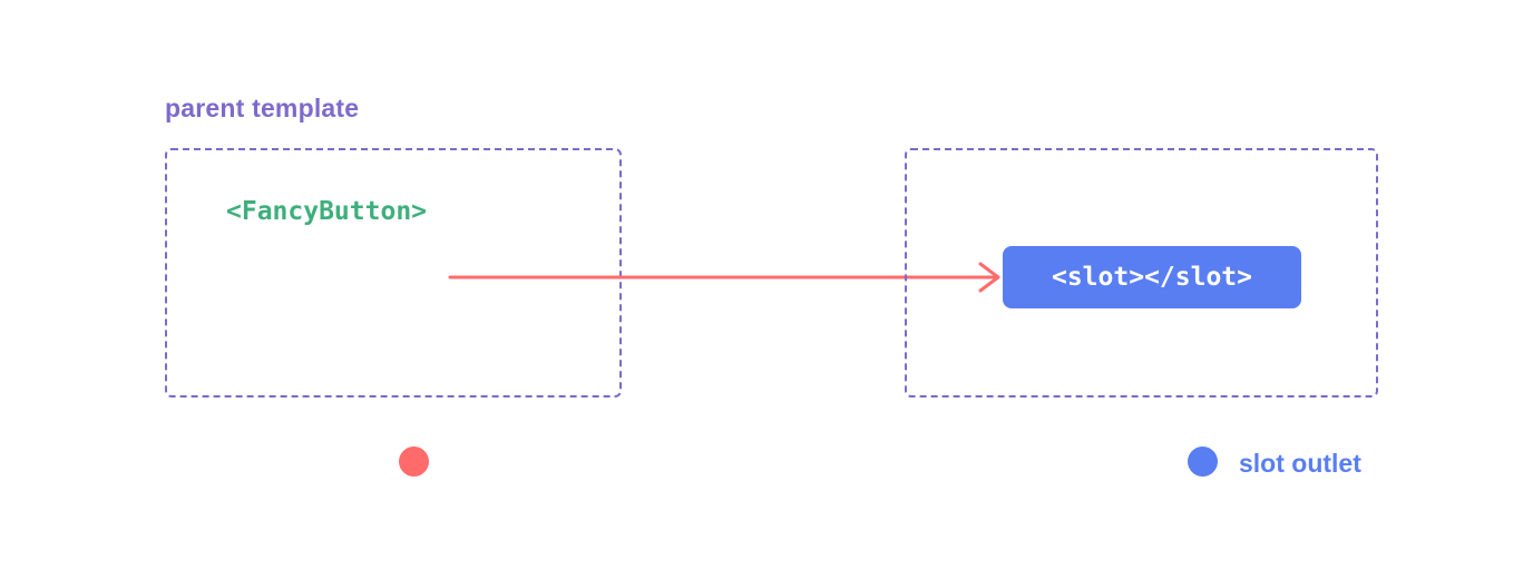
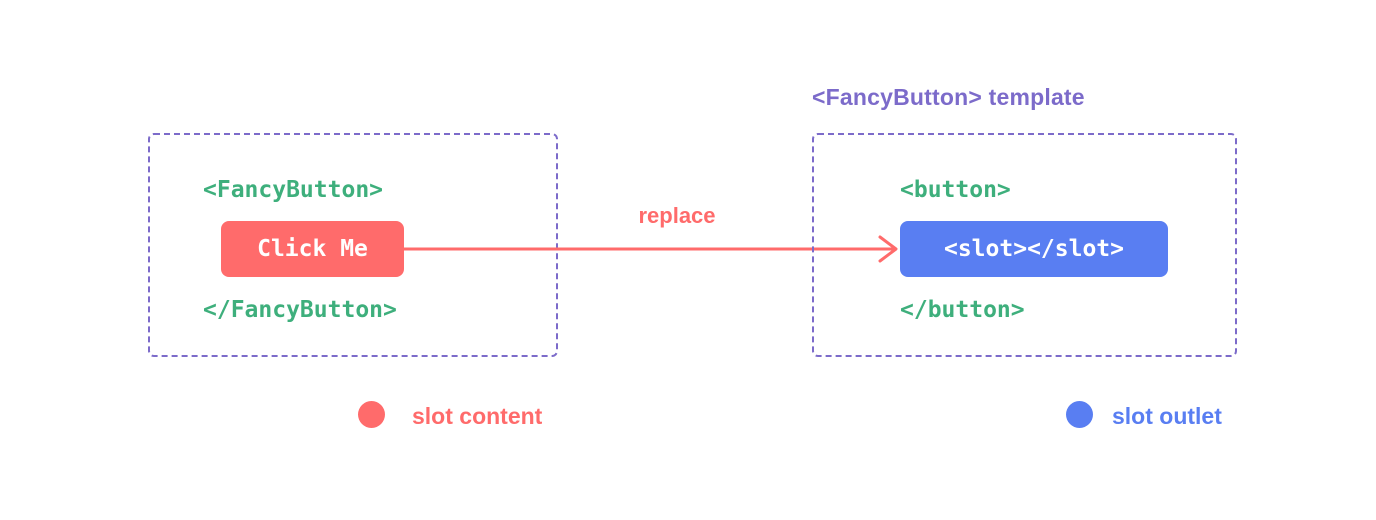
- parent template
  <FancyButton>
+ Click Me
+ </FancyButton>
+ replace
+ <FancyButton> template
+ <button>
  <slot></slot>
+ </button>
+ slot content
  slot outlet
